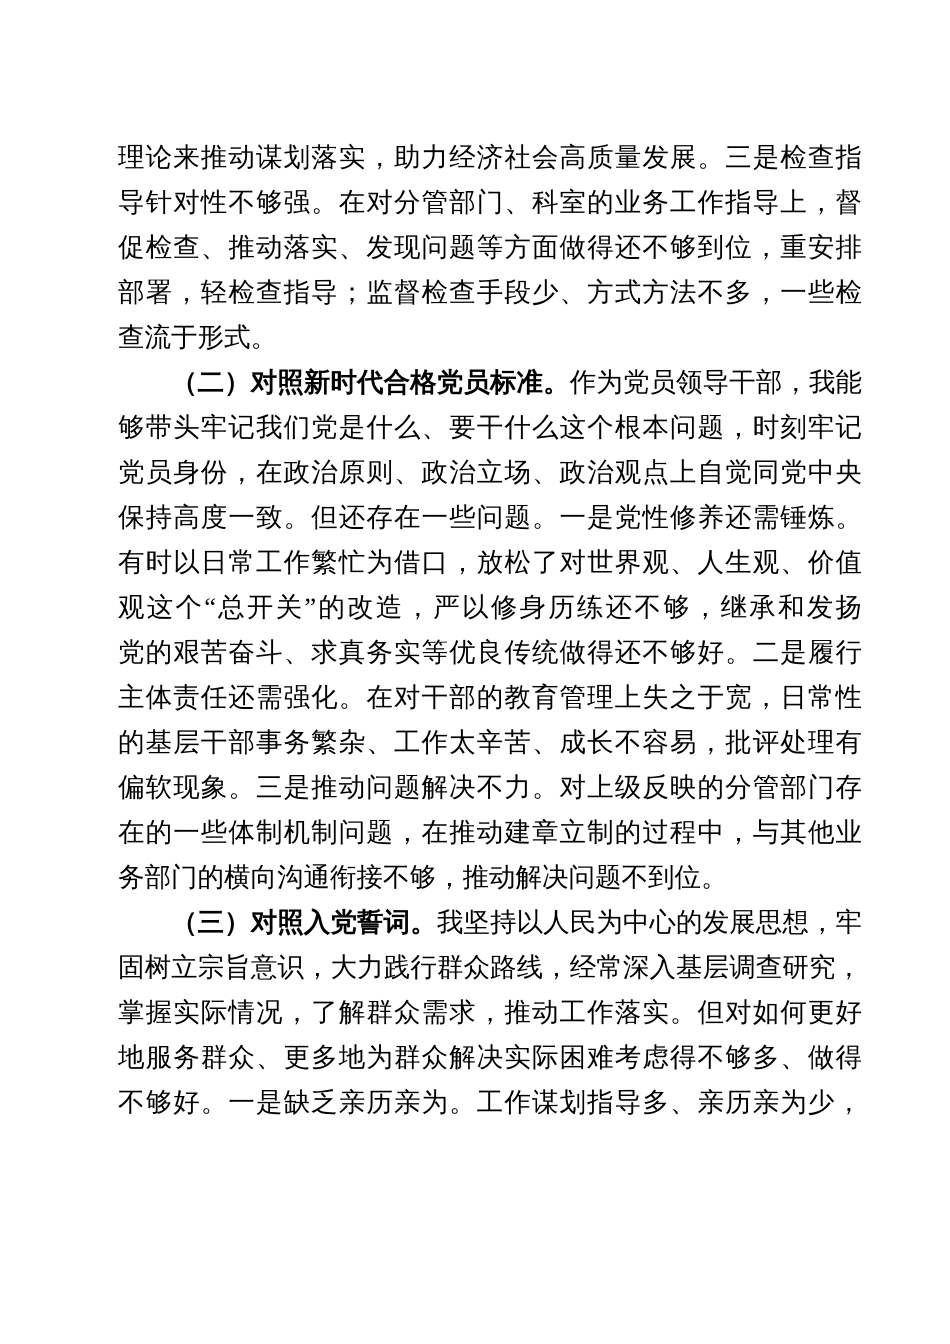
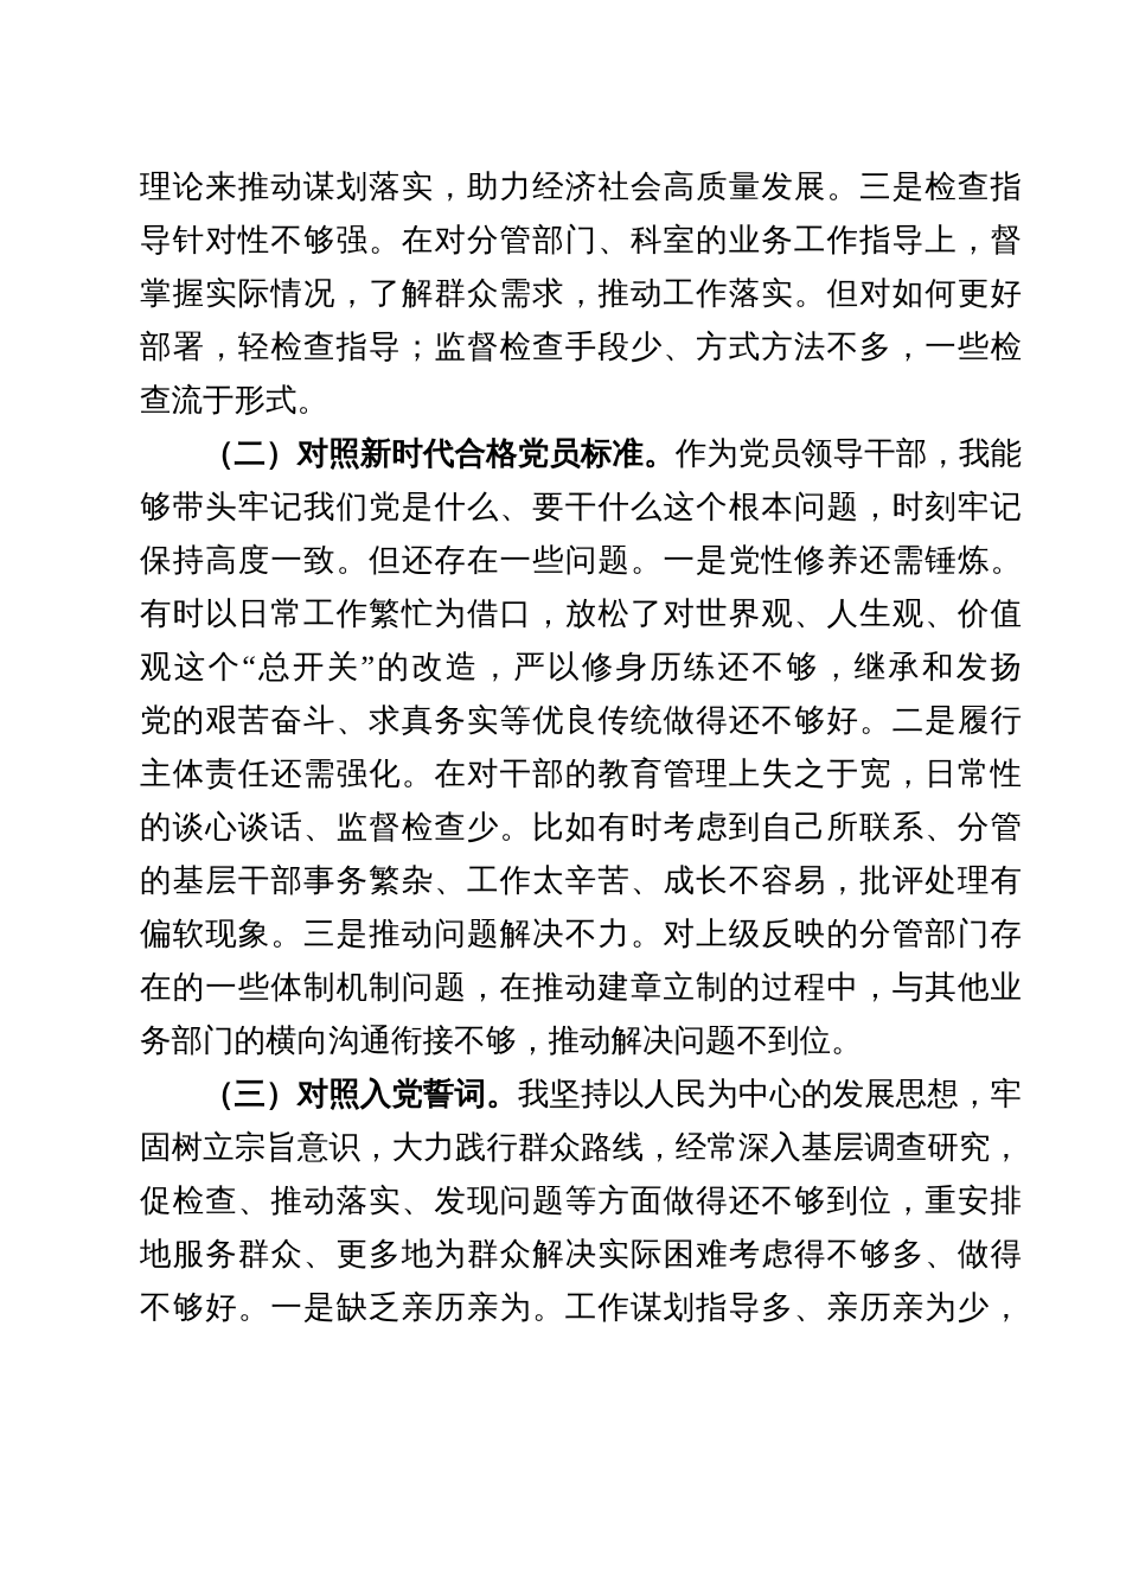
  理论来推动谋划落实，助力经济社会高质量发展。三是检查指
  导针对性不够强。在对分管部门、科室的业务工作指导上，督
- 促检查、推动落实、发现问题等方面做得还不够到位，重安排
+ 掌握实际情况，了解群众需求，推动工作落实。但对如何更好
  部署，轻检查指导；监督检查手段少、方式方法不多，一些检
  查流于形式。
  （二）对照新时代合格党员标准。作为党员领导干部，我能
  够带头牢记我们党是什么、要干什么这个根本问题，时刻牢记
- 党员身份，在政治原则、政治立场、政治观点上自觉同党中央
  保持高度一致。但还存在一些问题。一是党性修养还需锤炼。
  有时以日常工作繁忙为借口，放松了对世界观、人生观、价值
  观这个“总开关”的改造，严以修身历练还不够，继承和发扬
  党的艰苦奋斗、求真务实等优良传统做得还不够好。二是履行
  主体责任还需强化。在对干部的教育管理上失之于宽，日常性
+ 的谈心谈话、监督检查少。比如有时考虑到自己所联系、分管
  的基层干部事务繁杂、工作太辛苦、成长不容易，批评处理有
  偏软现象。三是推动问题解决不力。对上级反映的分管部门存
  在的一些体制机制问题，在推动建章立制的过程中，与其他业
  务部门的横向沟通衔接不够，推动解决问题不到位。
  （三）对照入党誓词。我坚持以人民为中心的发展思想，牢
  固树立宗旨意识，大力践行群众路线，经常深入基层调查研究，
- 掌握实际情况，了解群众需求，推动工作落实。但对如何更好
+ 促检查、推动落实、发现问题等方面做得还不够到位，重安排
  地服务群众、更多地为群众解决实际困难考虑得不够多、做得
  不够好。一是缺乏亲历亲为。工作谋划指导多、亲历亲为少，
